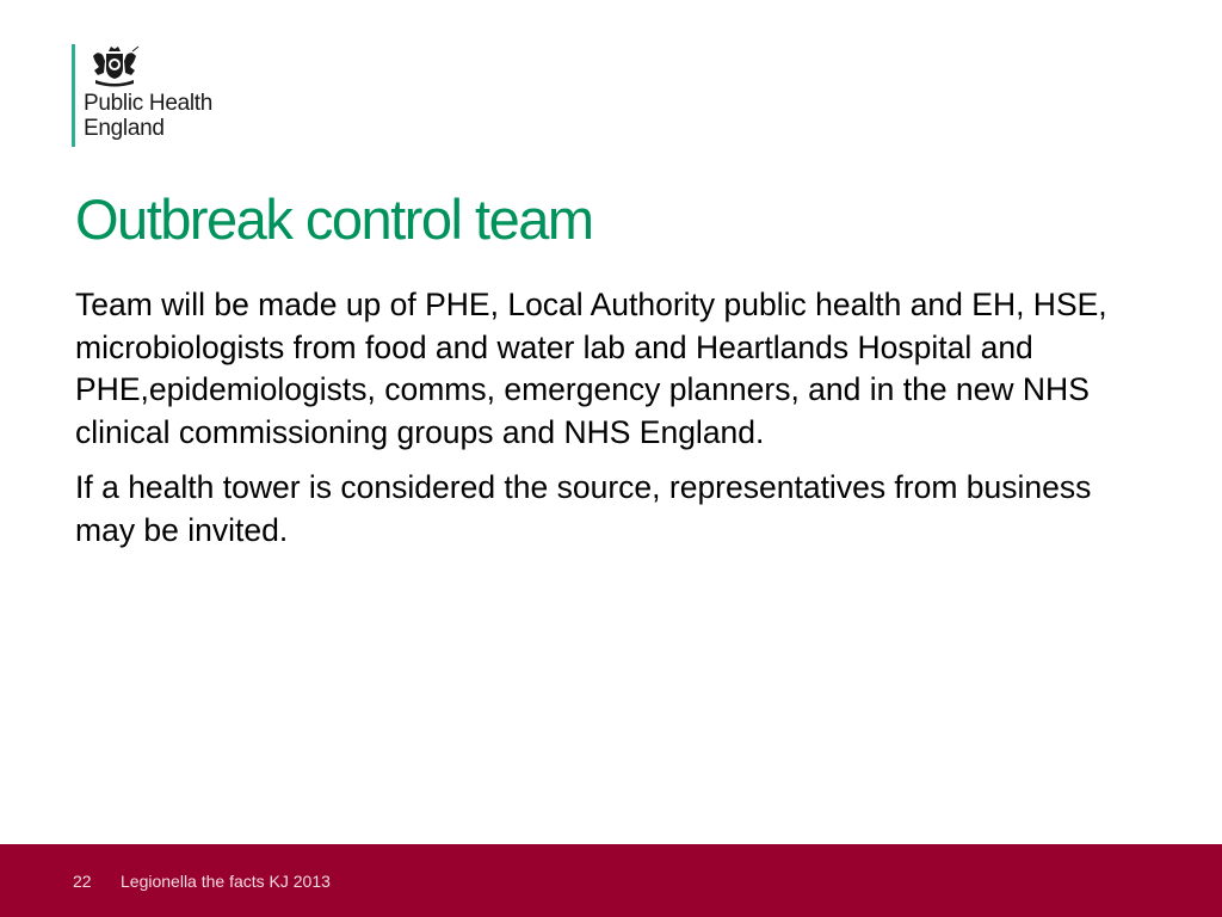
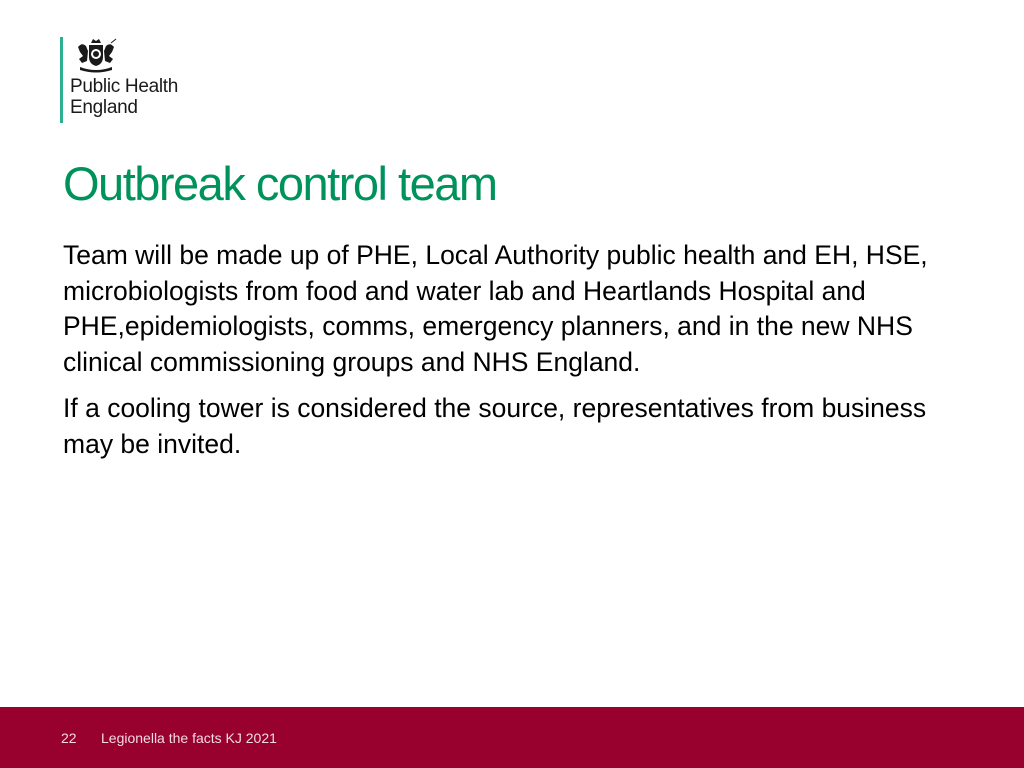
  Public Health
  England
  Outbreak control team
  Team will be made up of PHE, Local Authority public health and EH, HSE, microbiologists from food and water lab and Heartlands Hospital and PHE,epidemiologists, comms, emergency planners, and in the new NHS clinical commissioning groups and NHS England.
- If a health tower is considered the source, representatives from business may be invited.
+ If a cooling tower is considered the source, representatives from business may be invited.
  22
- Legionella the facts KJ 2013
+ Legionella the facts KJ 2021
